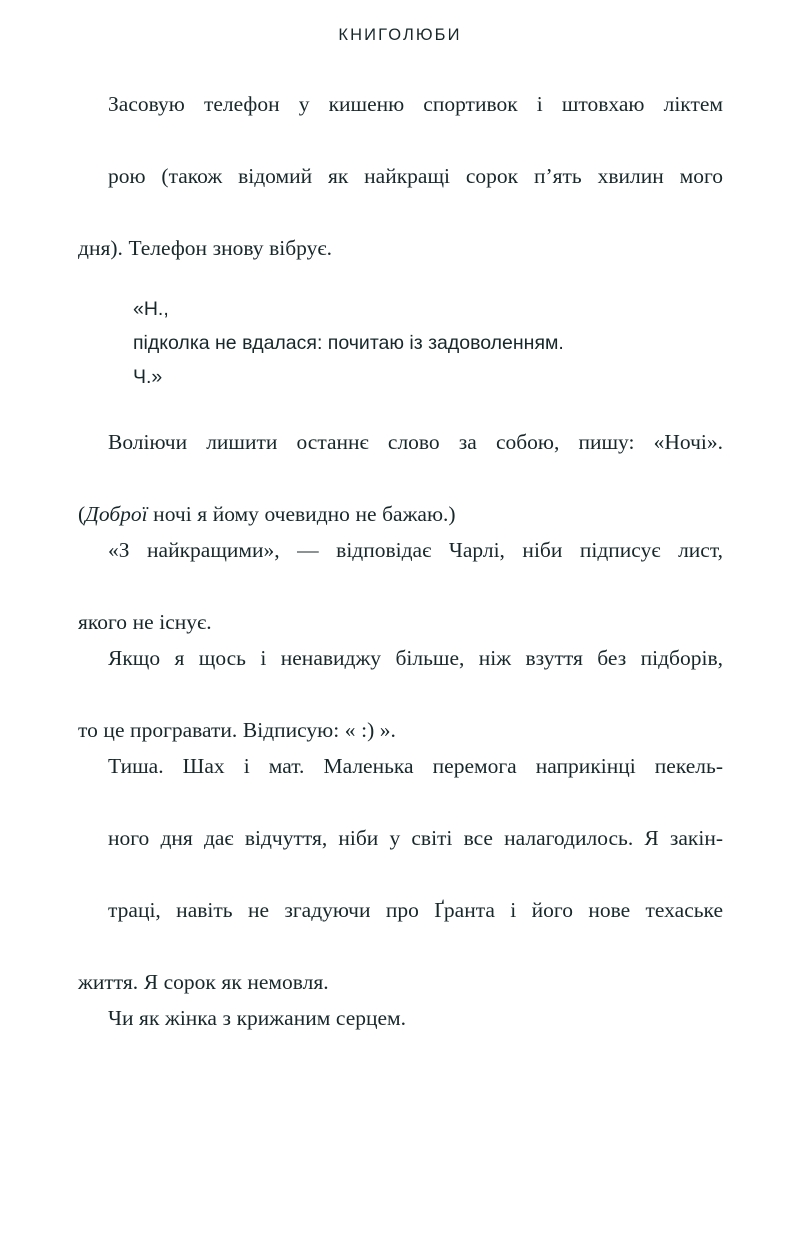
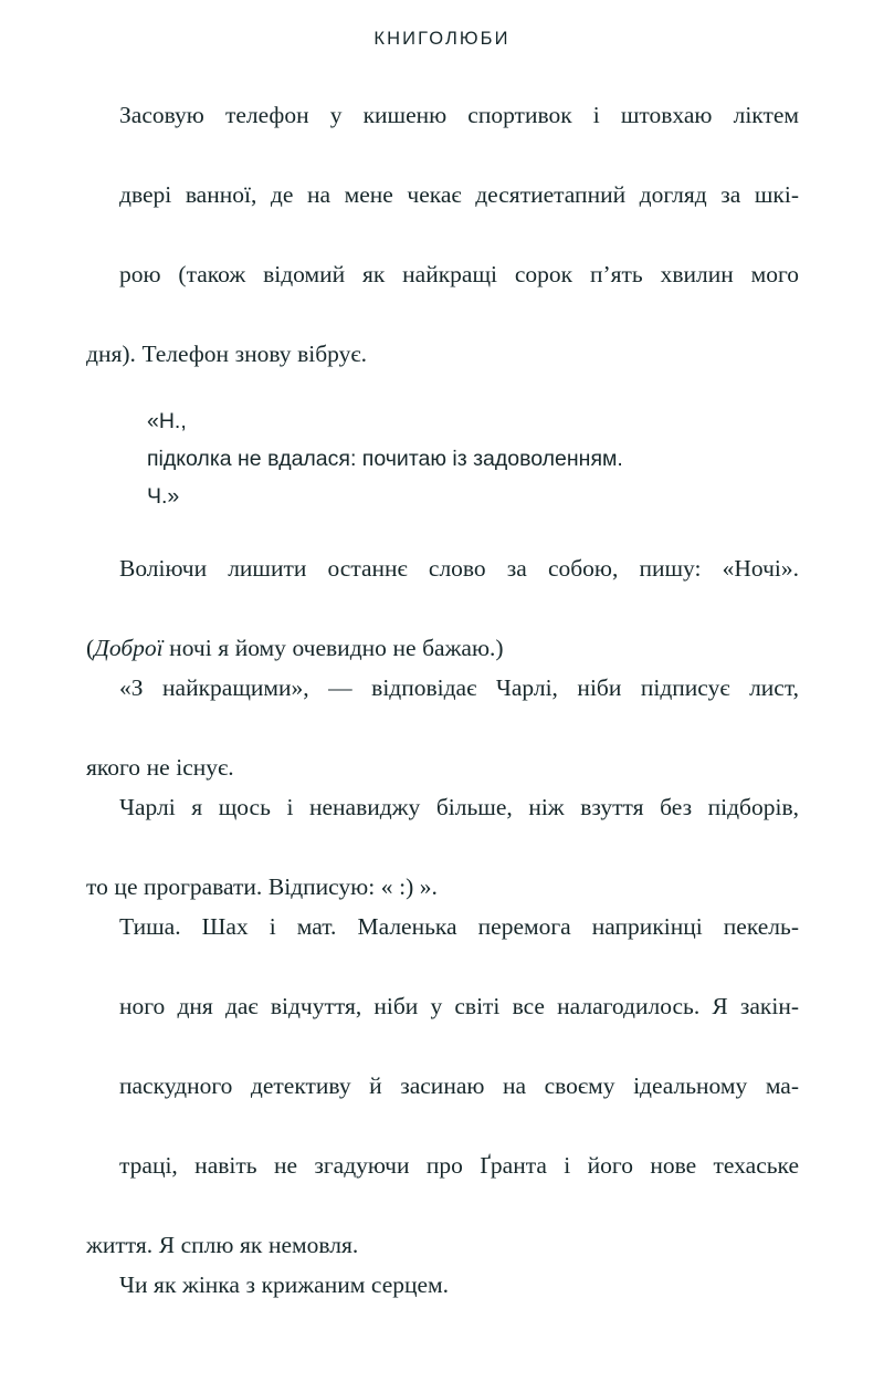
  КНИГОЛЮБИ
  Засовую телефон у кишеню спортивок і штовхаю ліктем
+ двері ванної, де на мене чекає десятиетапний догляд за шкі-
  рою (також відомий як найкращі сорок п’ять хвилин мого
  дня). Телефон знову вібрує.
  «Н.,
  підколка не вдалася: почитаю із задоволенням.
  Ч.»
  Воліючи лишити останнє слово за собою, пишу: «Ночі».
  (Доброї ночі я йому очевидно не бажаю.)
  «З найкращими», — відповідає Чарлі, ніби підписує лист,
  якого не існує.
- Якщо я щось і ненавиджу більше, ніж взуття без підборів,
+ Чарлі я щось і ненавиджу більше, ніж взуття без підборів,
  то це програвати. Відписую: « :) ».
  Тиша. Шах і мат. Маленька перемога наприкінці пекель-
  ного дня дає відчуття, ніби у світі все налагодилось. Я закін-
+ паскудного детективу й засинаю на своєму ідеальному ма-
  траці, навіть не згадуючи про Ґранта і його нове техаське
- життя. Я сорок як немовля.
+ життя. Я сплю як немовля.
  Чи як жінка з крижаним серцем.
